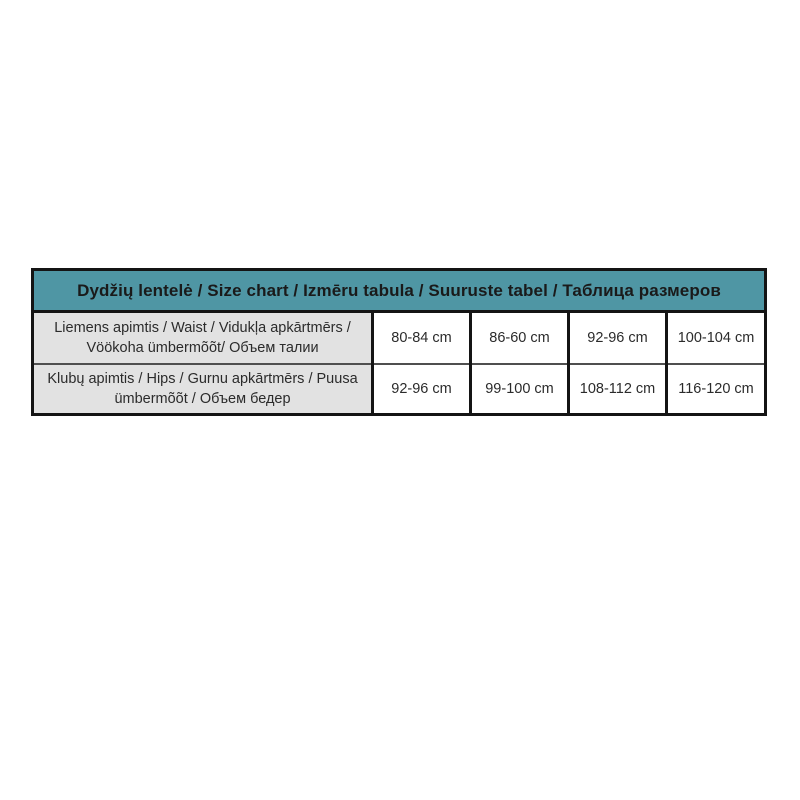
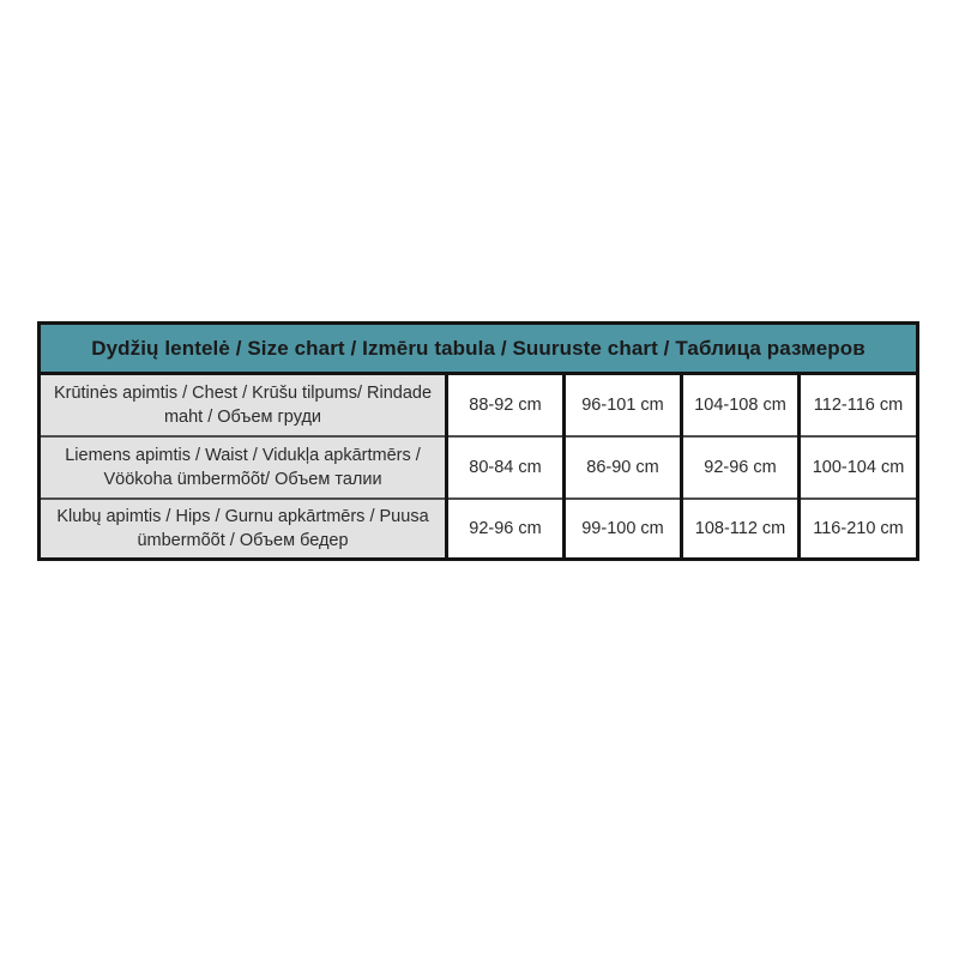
- Dydžių lentelė / Size chart / Izmēru tabula / Suuruste tabel / Таблица размеров
+ Dydžių lentelė / Size chart / Izmēru tabula / Suuruste chart / Таблица размеров
+ Krūtinės apimtis / Chest / Krūšu tilpums/ Rindade maht / Объем груди	88-92 cm	96-101 cm	104-108 cm	112-116 cm
- Liemens apimtis / Waist / Vidukļa apkārtmērs / Vöökoha ümbermõõt/ Объем талии	80-84 cm	86-60 cm	92-96 cm	100-104 cm
+ Liemens apimtis / Waist / Vidukļa apkārtmērs / Vöökoha ümbermõõt/ Объем талии	80-84 cm	86-90 cm	92-96 cm	100-104 cm
- Klubų apimtis / Hips / Gurnu apkārtmērs / Puusa ümbermõõt / Объем бедер	92-96 cm	99-100 cm	108-112 cm	116-120 cm
+ Klubų apimtis / Hips / Gurnu apkārtmērs / Puusa ümbermõõt / Объем бедер	92-96 cm	99-100 cm	108-112 cm	116-210 cm
